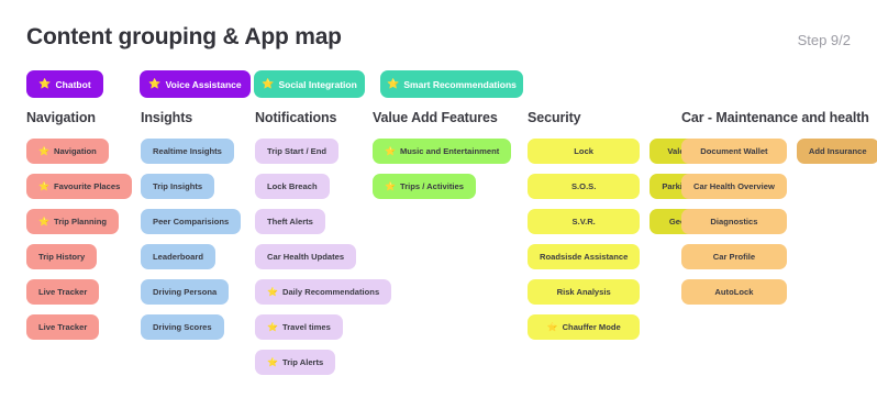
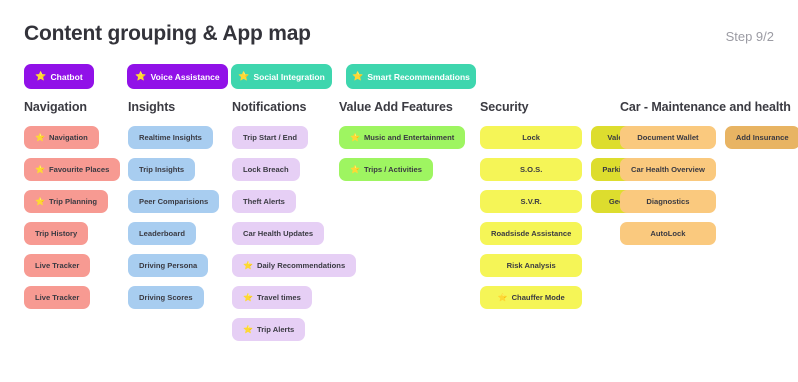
  Content grouping & App map
  Step 9/2
  ⭐
  Chatbot
  ⭐
  Voice Assistance
  ⭐
  Social Integration
  ⭐
  Smart Recommendations
  Navigation
  ⭐
  Navigation
  ⭐
  Favourite Places
  ⭐
  Trip Planning
  Trip History
  Live Tracker
  Live Tracker
  Insights
  Realtime Insights
  Trip Insights
  Peer Comparisions
  Leaderboard
  Driving Persona
  Driving Scores
  Notifications
  Trip Start / End
  Lock Breach
  Theft Alerts
  Car Health Updates
  ⭐
  Daily Recommendations
  ⭐
  Travel times
  ⭐
  Trip Alerts
  Value Add Features
  ⭐
  Music and Entertainment
  ⭐
  Trips / Activities
  Security
  Lock
  S.O.S.
  S.V.R.
  Roadsisde Assistance
  Risk Analysis
  ⭐
  Chauffer Mode
  Car - Maintenance and health
  Document Wallet
  Car Health Overview
  Diagnostics
- Car Profile
  AutoLock
  Add Insurance
